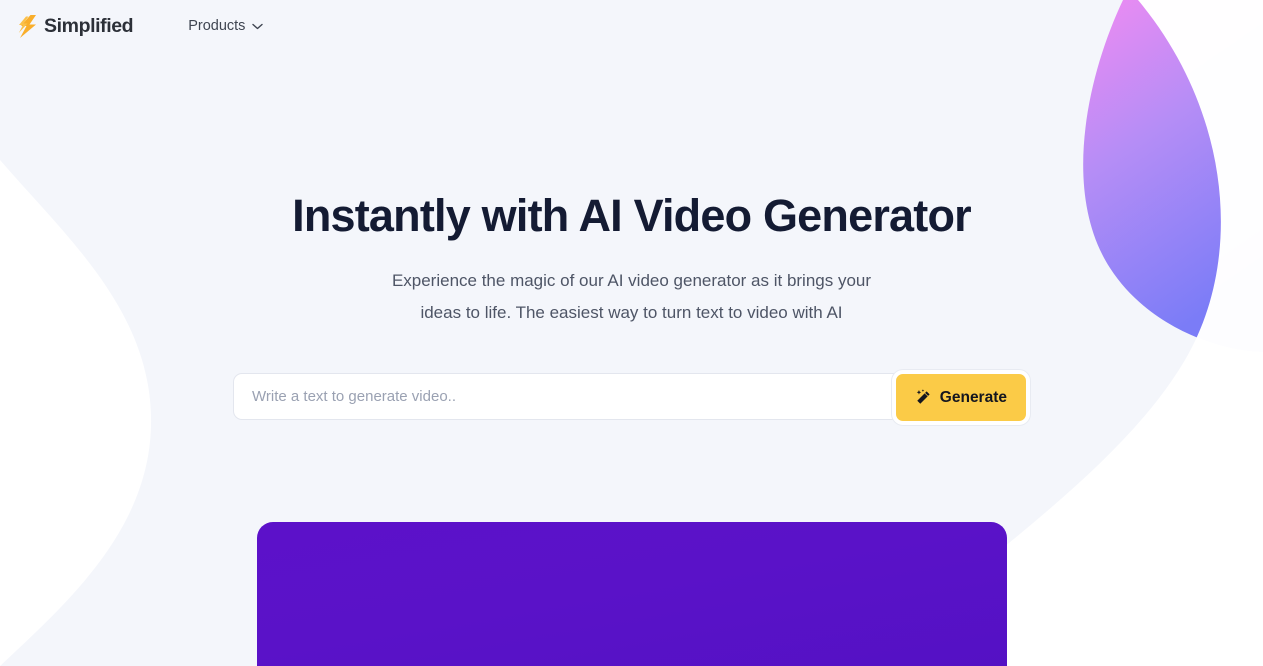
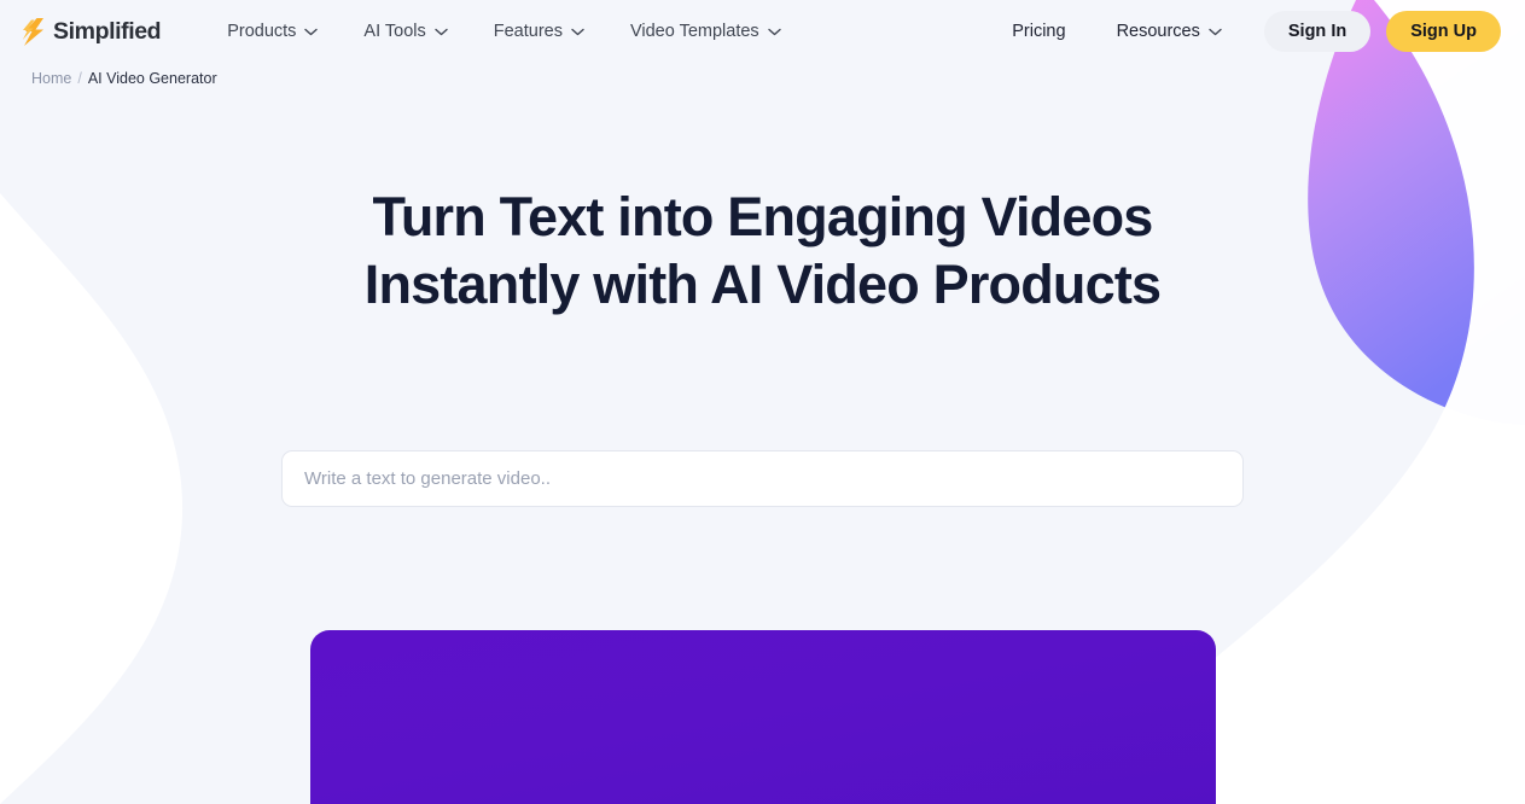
  Simplified
  Products
+ AI Tools
+ Features
+ Video Templates
+ Pricing
+ Resources
+ Sign In
+ Sign Up
+ Home
+ /
+ AI Video Generator
+ Turn Text into Engaging Videos
- Instantly with AI Video Generator
+ Instantly with AI Video Products
- Experience the magic of our AI video generator as it brings your
- ideas to life. The easiest way to turn text to video with AI
  Write a text to generate video..
- Generate
